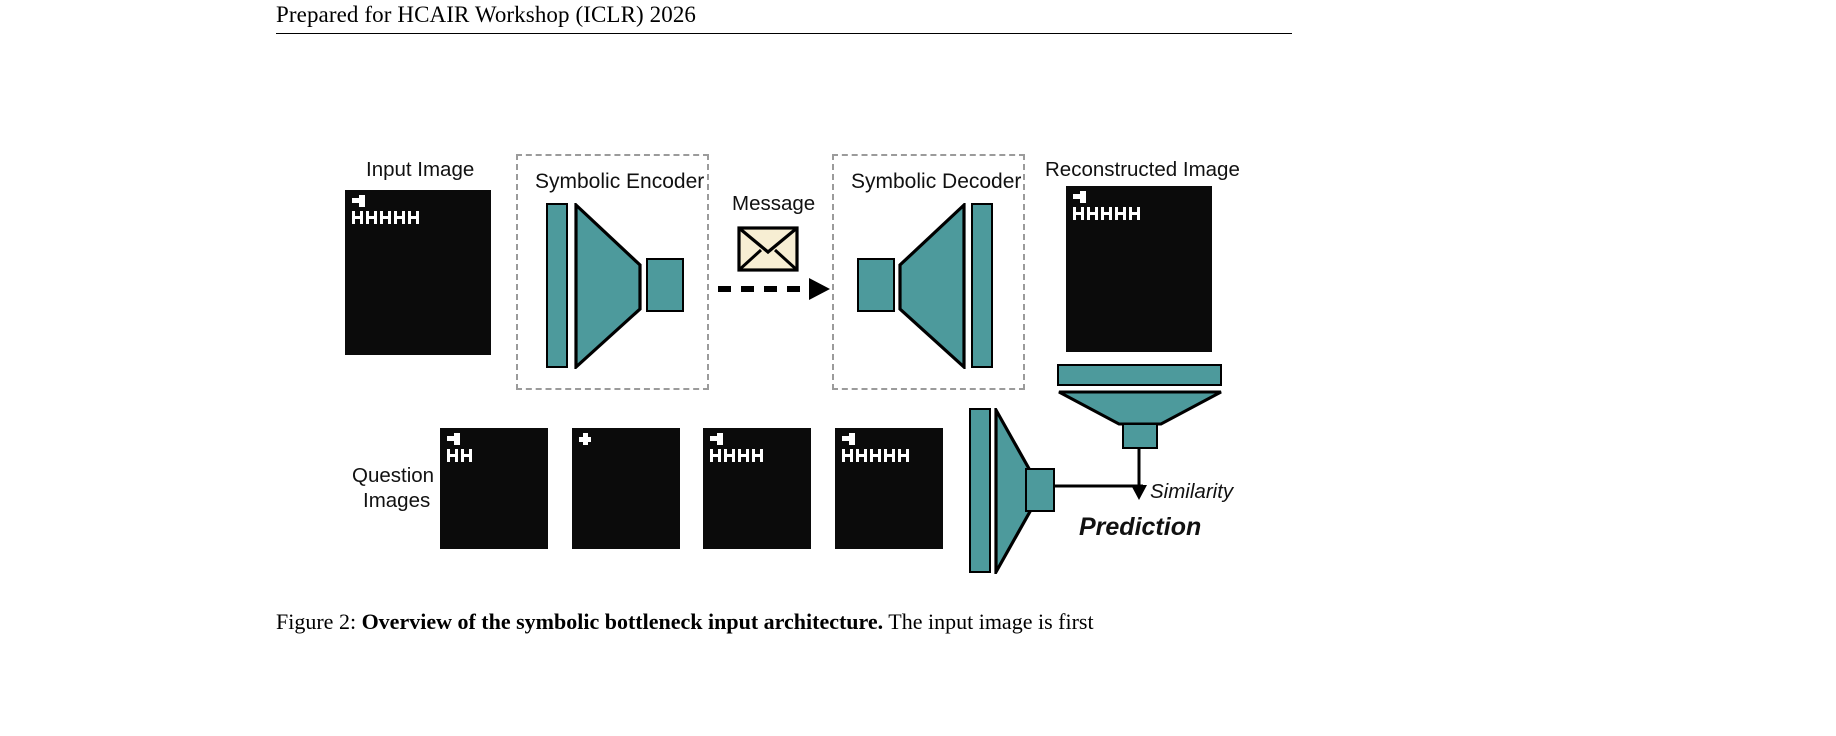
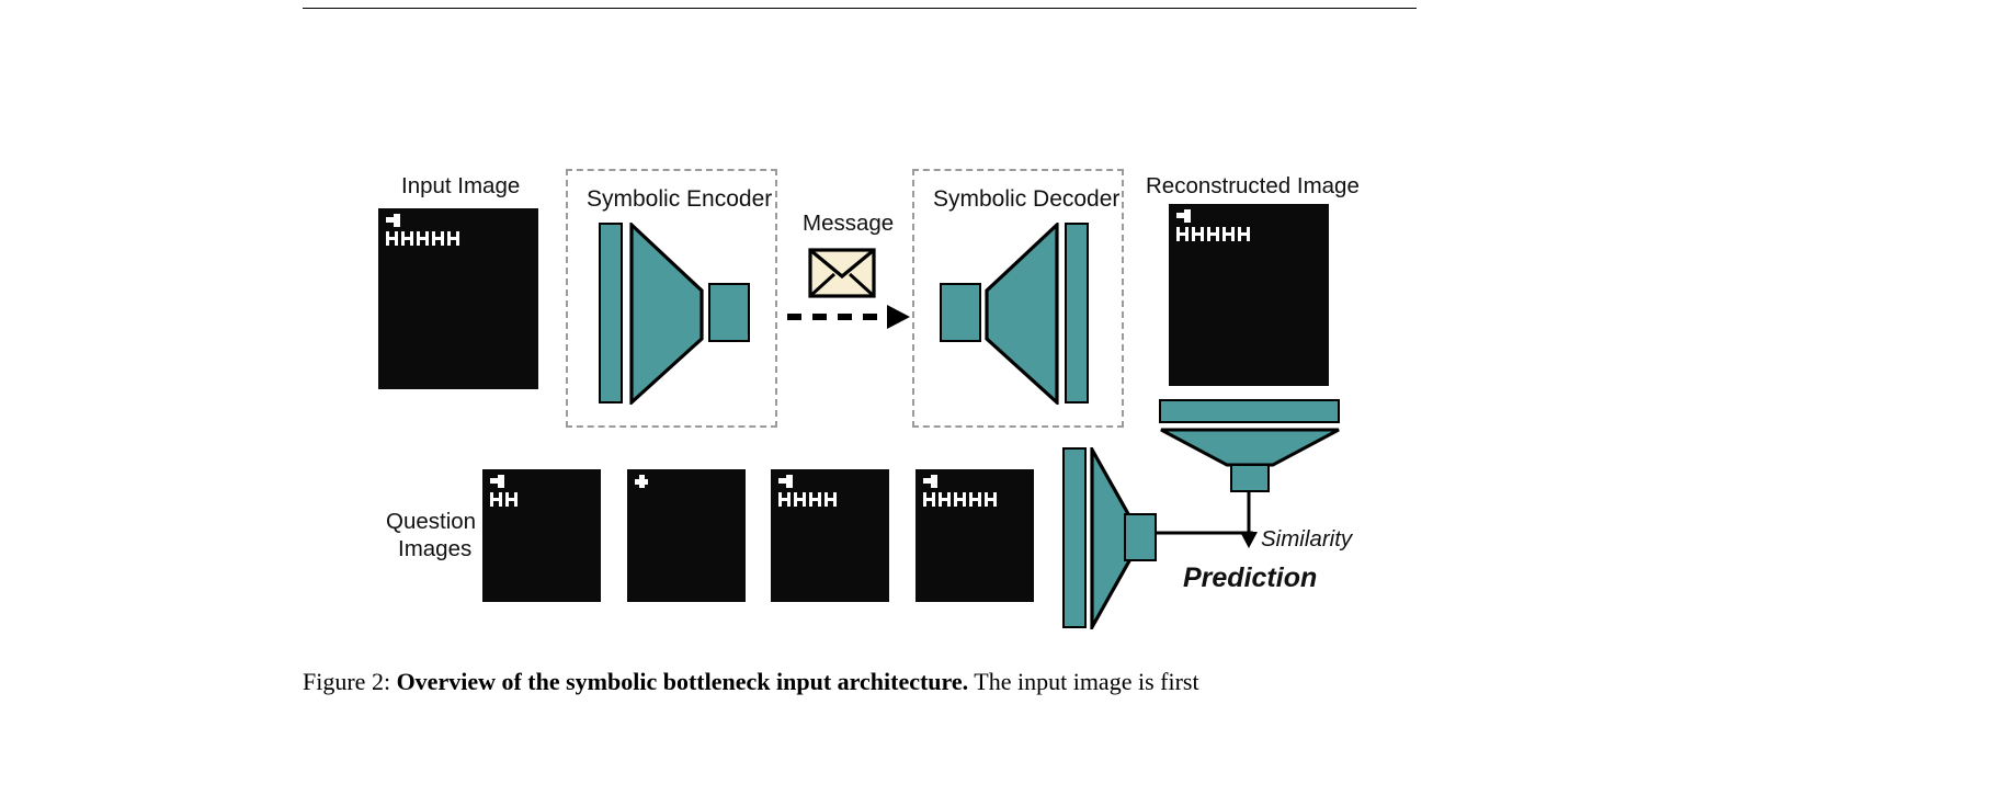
- Prepared for HCAIR Workshop (ICLR) 2026
  Input Image
  Symbolic Encoder
  Message
  Symbolic Decoder
  Reconstructed Image
  Question
  Images
  Similarity
  Prediction
  Figure 2: Overview of the symbolic bottleneck input architecture. The input image is first
